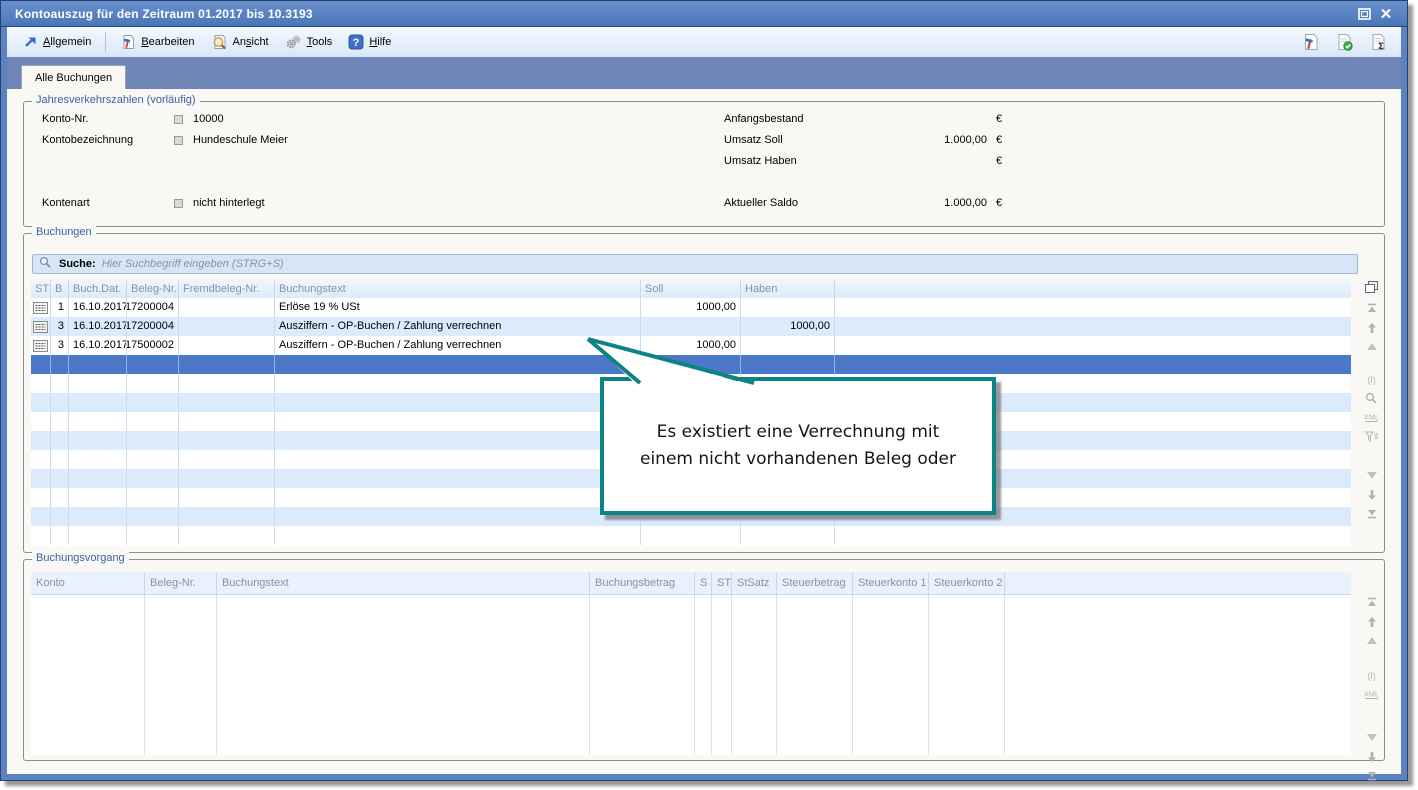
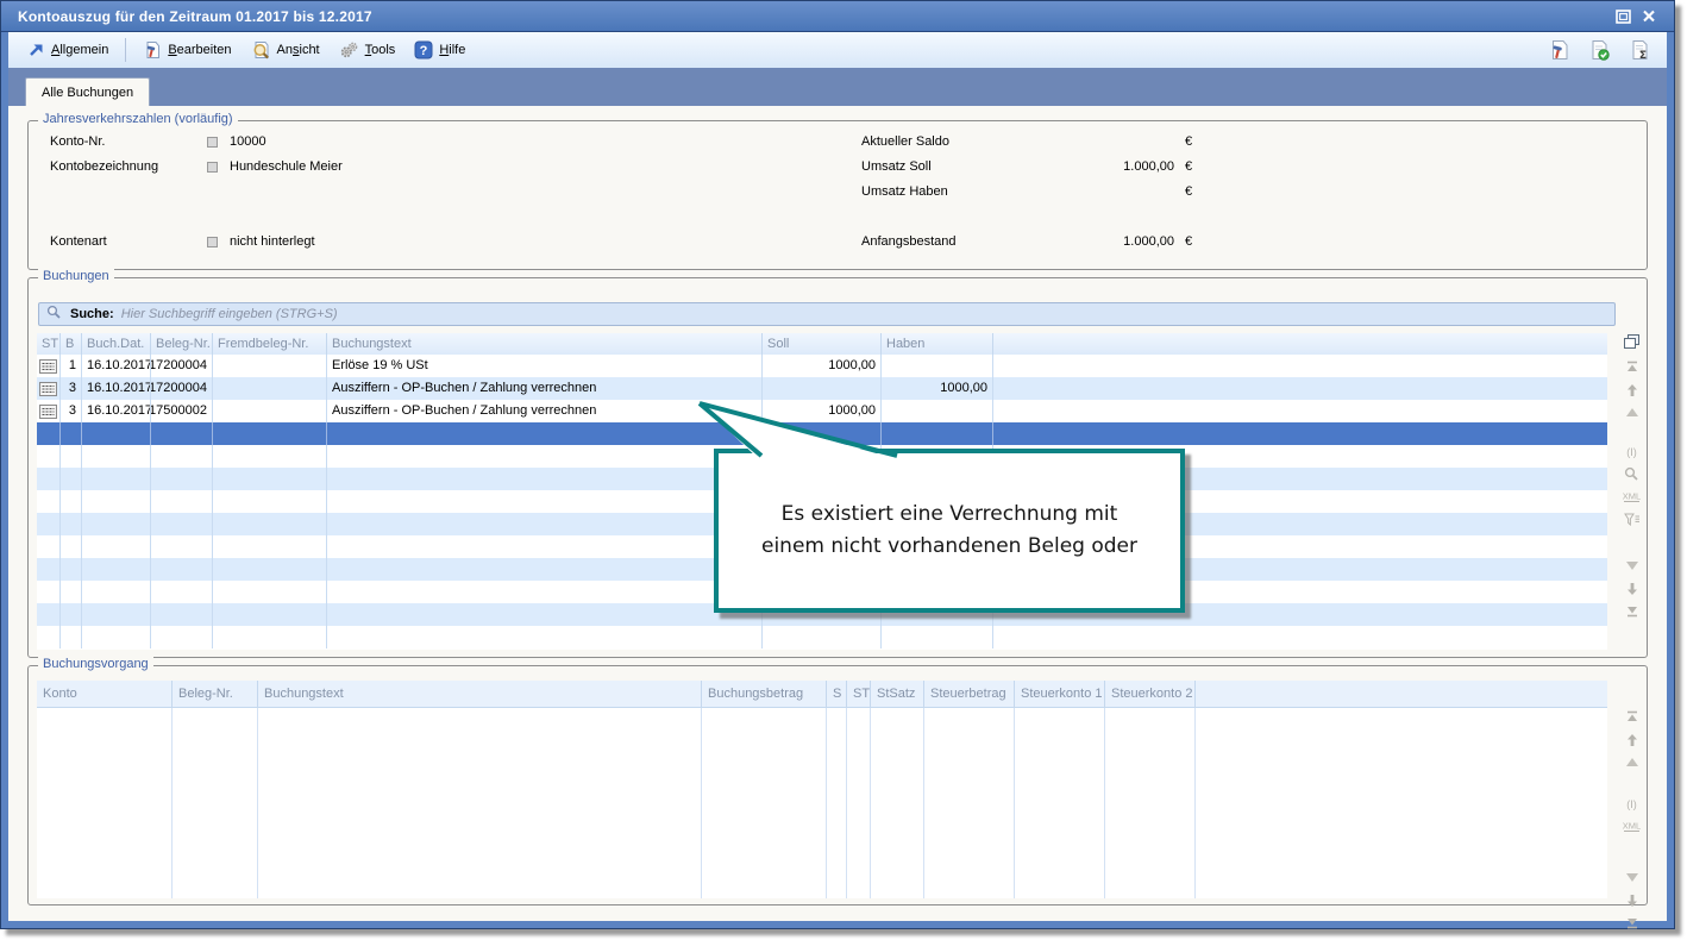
- Kontoauszug für den Zeitraum 01.2017 bis 10.3193
+ Kontoauszug für den Zeitraum 01.2017 bis 12.2017
  Allgemein
  Bearbeiten
  Ansicht
  Tools
  ?
  Hilfe
  Σ
  Alle Buchungen
  Jahresverkehrszahlen (vorläufig)
  Konto-Nr.
  10000
  Kontobezeichnung
  Hundeschule Meier
  Kontenart
  nicht hinterlegt
- Anfangsbestand
+ Aktueller Saldo
  €
  Umsatz Soll
  1.000,00
  €
  Umsatz Haben
  €
- Aktueller Saldo
+ Anfangsbestand
  1.000,00
  €
  Buchungen
  Suche:
  Hier Suchbegriff eingeben (STRG+S)
  ST
  B
  Buch.Dat.
  Beleg-Nr.
  Fremdbeleg-Nr.
  Buchungstext
  Soll
  Haben
  1
  16.10.2017
  17200004
  Erlöse 19 % USt
  1000,00
  3
  16.10.2017
  17200004
  Ausziffern - OP-Buchen / Zahlung verrechnen
  1000,00
  3
  16.10.2017
  17500002
  Ausziffern - OP-Buchen / Zahlung verrechnen
  1000,00
  (I)
  XML
  Buchungsvorgang
  Konto
  Beleg-Nr.
  Buchungstext
  Buchungsbetrag
  S
  ST
  StSatz
  Steuerbetrag
  Steuerkonto 1
  Steuerkonto 2
  (I)
  XML
  Es existiert eine Verrechnung mit
  einem nicht vorhandenen Beleg oder
